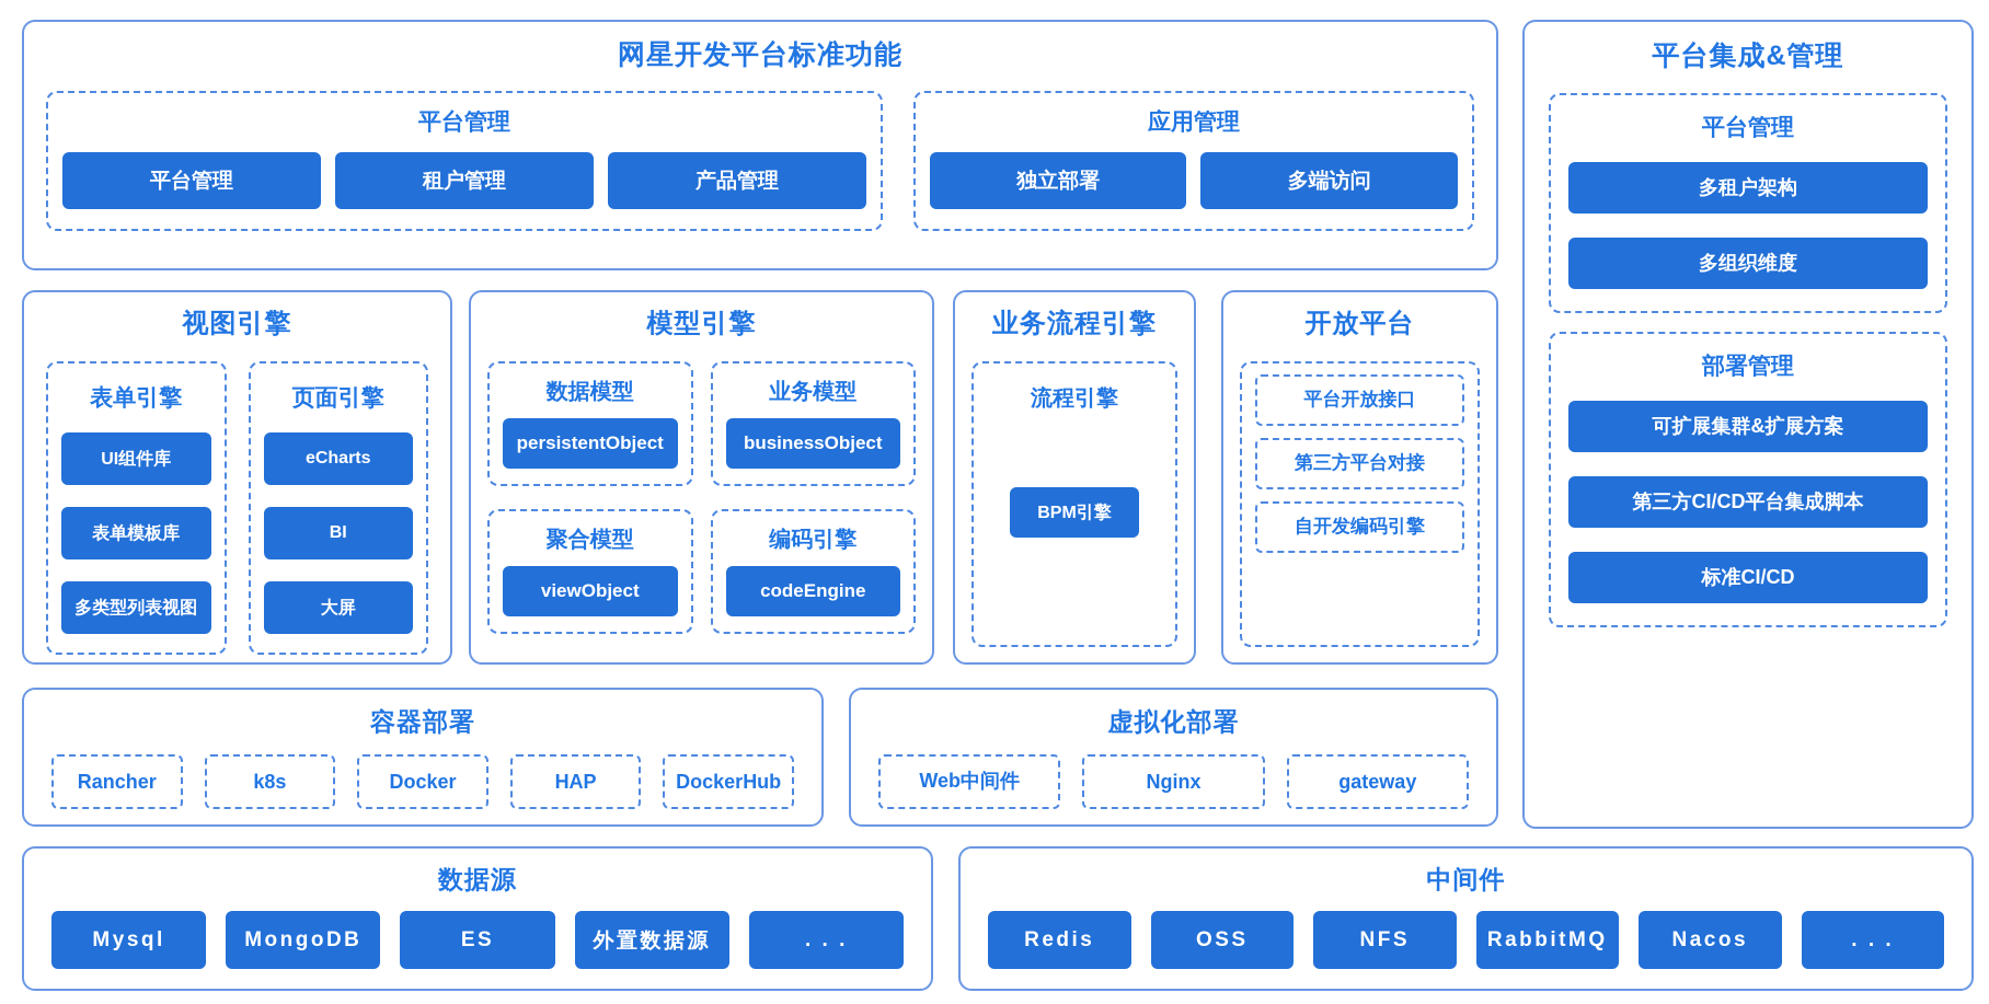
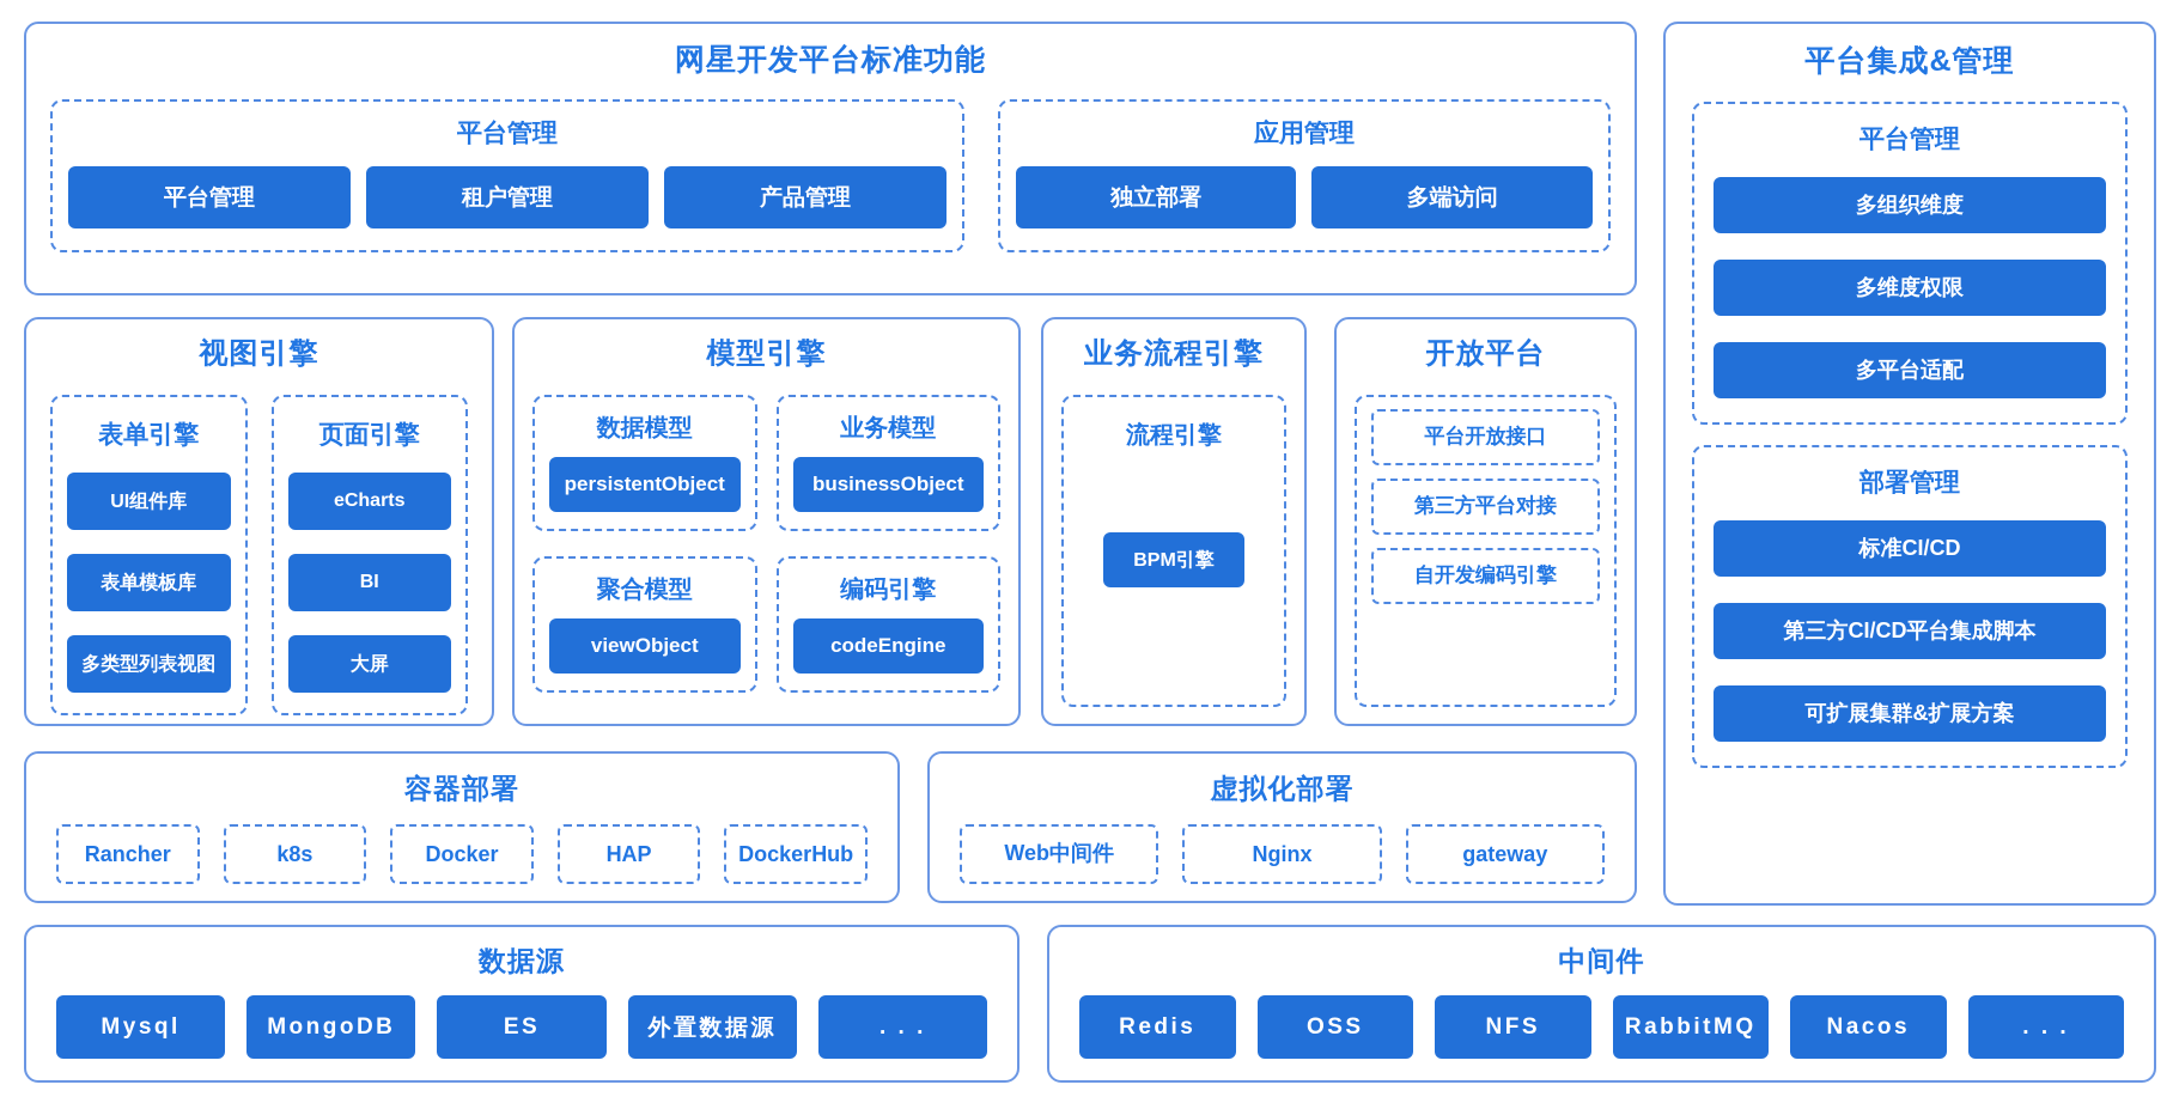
  网星开发平台标准功能
  平台管理
  平台管理
  租户管理
  产品管理
  应用管理
  独立部署
  多端访问
  视图引擎
  表单引擎
  UI组件库
  表单模板库
  多类型列表视图
  页面引擎
  eCharts
  BI
  大屏
  模型引擎
  数据模型
  persistentObject
  业务模型
  businessObject
  聚合模型
  viewObject
  编码引擎
  codeEngine
  业务流程引擎
  流程引擎
  BPM引擎
  开放平台
  平台开放接口
  第三方平台对接
  自开发编码引擎
  容器部署
  Rancher
  k8s
  Docker
  HAP
  DockerHub
  虚拟化部署
  Web中间件
  Nginx
  gateway
  数据源
  Mysql
  MongoDB
  ES
  外置数据源
  . . .
  中间件
  Redis
  OSS
  NFS
  RabbitMQ
  Nacos
  . . .
  平台集成&管理
  平台管理
- 多租户架构
  多组织维度
+ 多维度权限
+ 多平台适配
  部署管理
- 可扩展集群&扩展方案
+ 标准CI/CD
  第三方CI/CD平台集成脚本
- 标准CI/CD
+ 可扩展集群&扩展方案
